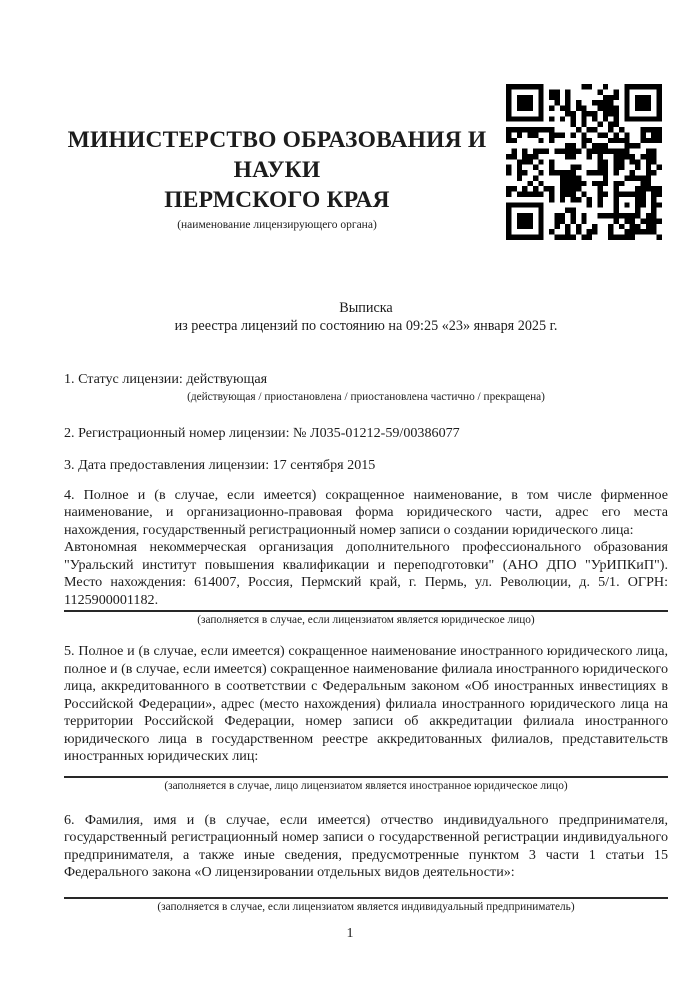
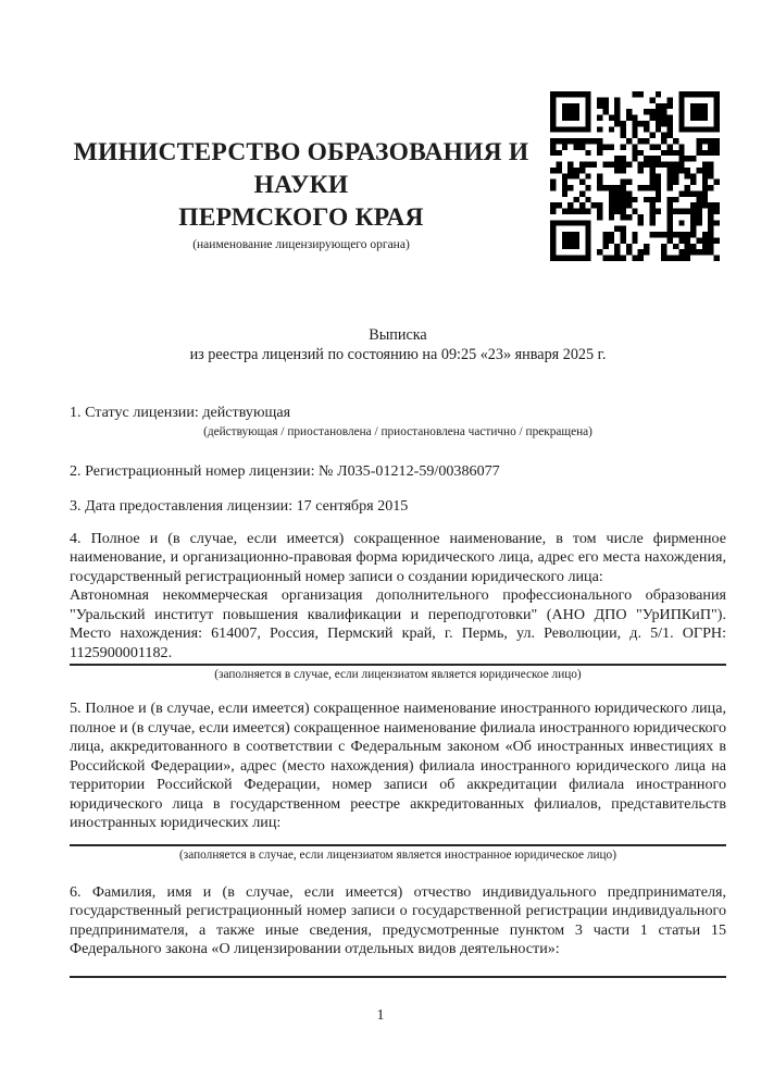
  МИНИСТЕРСТВО ОБРАЗОВАНИЯ И НАУКИ
  ПЕРМСКОГО КРАЯ
  (наименование лицензирующего органа)
  Выписка
  из реестра лицензий по состоянию на 09:25 «23» января 2025 г.
  1. Статус лицензии: действующая
  (действующая / приостановлена / приостановлена частично / прекращена)
  2. Регистрационный номер лицензии: № Л035-01212-59/00386077
  3. Дата предоставления лицензии: 17 сентября 2015
- 4. Полное и (в случае, если имеется) сокращенное наименование, в том числе фирменное наименование, и организационно-правовая форма юридического части, адрес его места нахождения, государственный регистрационный номер записи о создании юридического лица:
+ 4. Полное и (в случае, если имеется) сокращенное наименование, в том числе фирменное наименование, и организационно-правовая форма юридического лица, адрес его места нахождения, государственный регистрационный номер записи о создании юридического лица:
  Автономная некоммерческая организация дополнительного профессионального образования "Уральский институт повышения квалификации и переподготовки" (АНО ДПО "УрИПКиП"). Место нахождения: 614007, Россия, Пермский край, г. Пермь, ул. Революции, д. 5/1. ОГРН: 1125900001182.
  (заполняется в случае, если лицензиатом является юридическое лицо)
  5. Полное и (в случае, если имеется) сокращенное наименование иностранного юридического лица, полное и (в случае, если имеется) сокращенное наименование филиала иностранного юридического лица, аккредитованного в соответствии с Федеральным законом «Об иностранных инвестициях в Российской Федерации», адрес (место нахождения) филиала иностранного юридического лица на территории Российской Федерации, номер записи об аккредитации филиала иностранного юридического лица в государственном реестре аккредитованных филиалов, представительств иностранных юридических лиц:
- (заполняется в случае, лицо лицензиатом является иностранное юридическое лицо)
+ (заполняется в случае, если лицензиатом является иностранное юридическое лицо)
  6. Фамилия, имя и (в случае, если имеется) отчество индивидуального предпринимателя, государственный регистрационный номер записи о государственной регистрации индивидуального предпринимателя, а также иные сведения, предусмотренные пунктом 3 части 1 статьи 15 Федерального закона «О лицензировании отдельных видов деятельности»:
- (заполняется в случае, если лицензиатом является индивидуальный предприниматель)
  1
